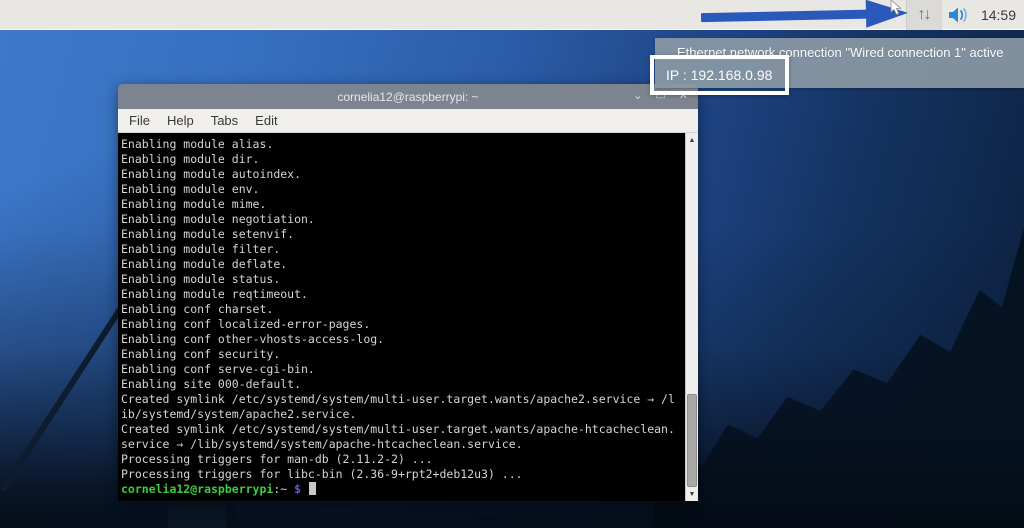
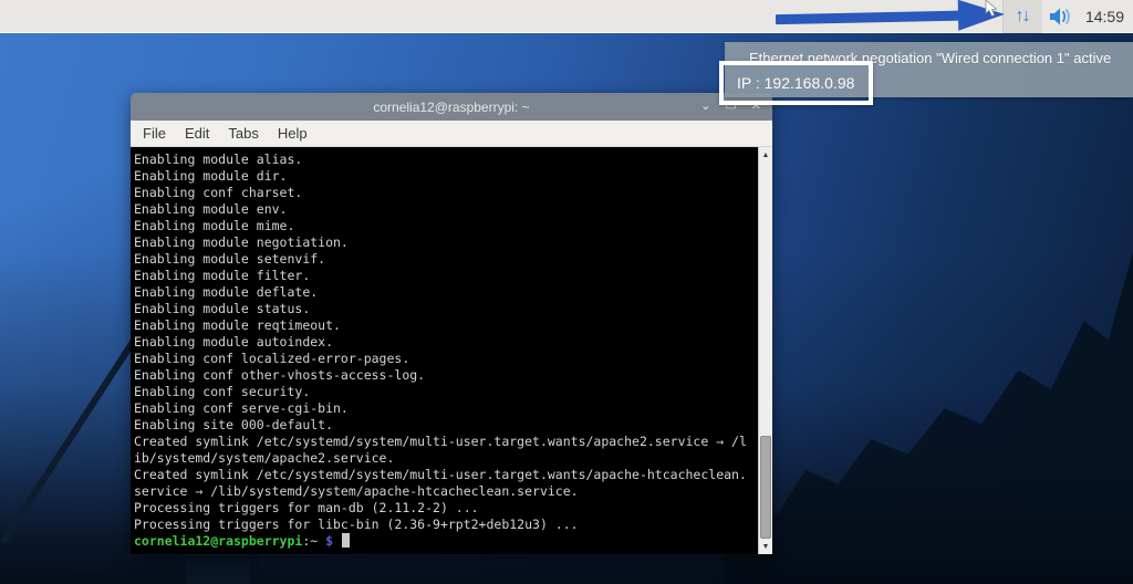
  ↑
  ↓
  14:59
  cornelia12@raspberrypi: ~
  ⌄
  ▭
  ✕
  File
- Help
+ Edit
  Tabs
- Edit
+ Help
  Enabling module alias.
  Enabling module dir.
- Enabling module autoindex.
+ Enabling conf charset.
  Enabling module env.
  Enabling module mime.
  Enabling module negotiation.
  Enabling module setenvif.
  Enabling module filter.
  Enabling module deflate.
  Enabling module status.
  Enabling module reqtimeout.
- Enabling conf charset.
+ Enabling module autoindex.
  Enabling conf localized-error-pages.
  Enabling conf other-vhosts-access-log.
  Enabling conf security.
  Enabling conf serve-cgi-bin.
  Enabling site 000-default.
  Created symlink /etc/systemd/system/multi-user.target.wants/apache2.service → /l
  ib/systemd/system/apache2.service.
  Created symlink /etc/systemd/system/multi-user.target.wants/apache-htcacheclean.
  service → /lib/systemd/system/apache-htcacheclean.service.
  Processing triggers for man-db (2.11.2-2) ...
  Processing triggers for libc-bin (2.36-9+rpt2+deb12u3) ...
  cornelia12@raspberrypi:~ $
- Ethernet network connection "Wired connection 1" active
+ Ethernet network negotiation "Wired connection 1" active
  IP : 192.168.0.98
